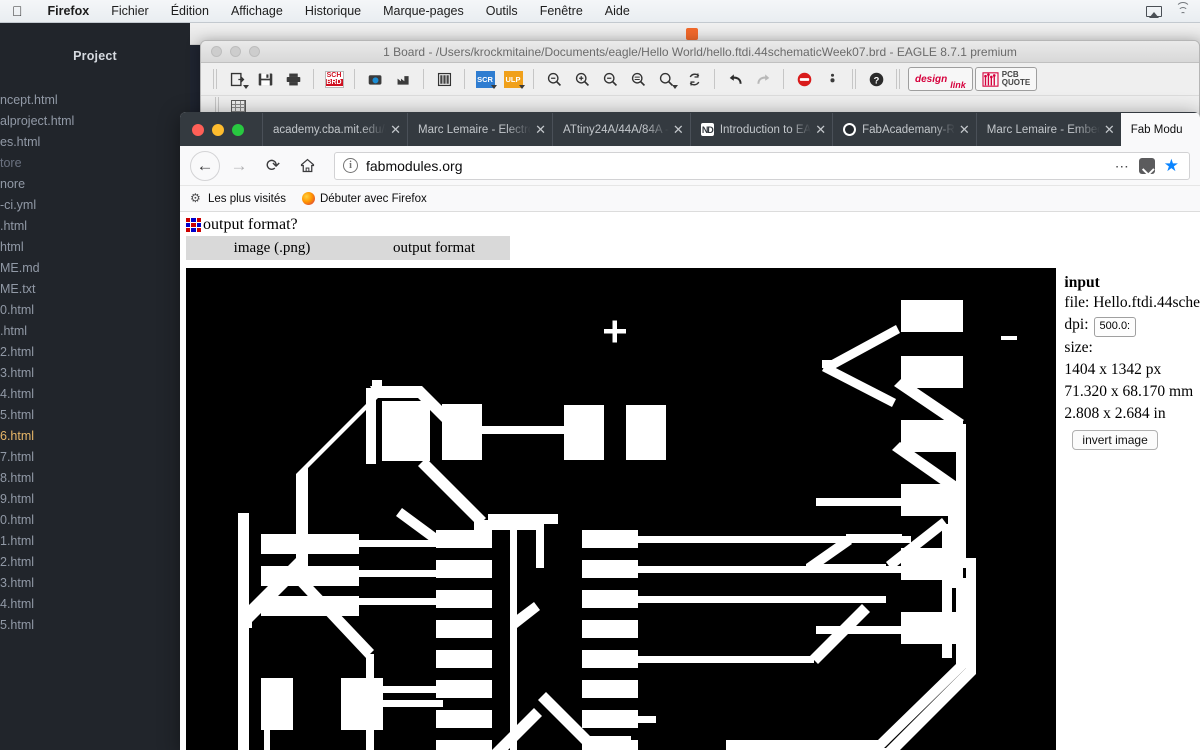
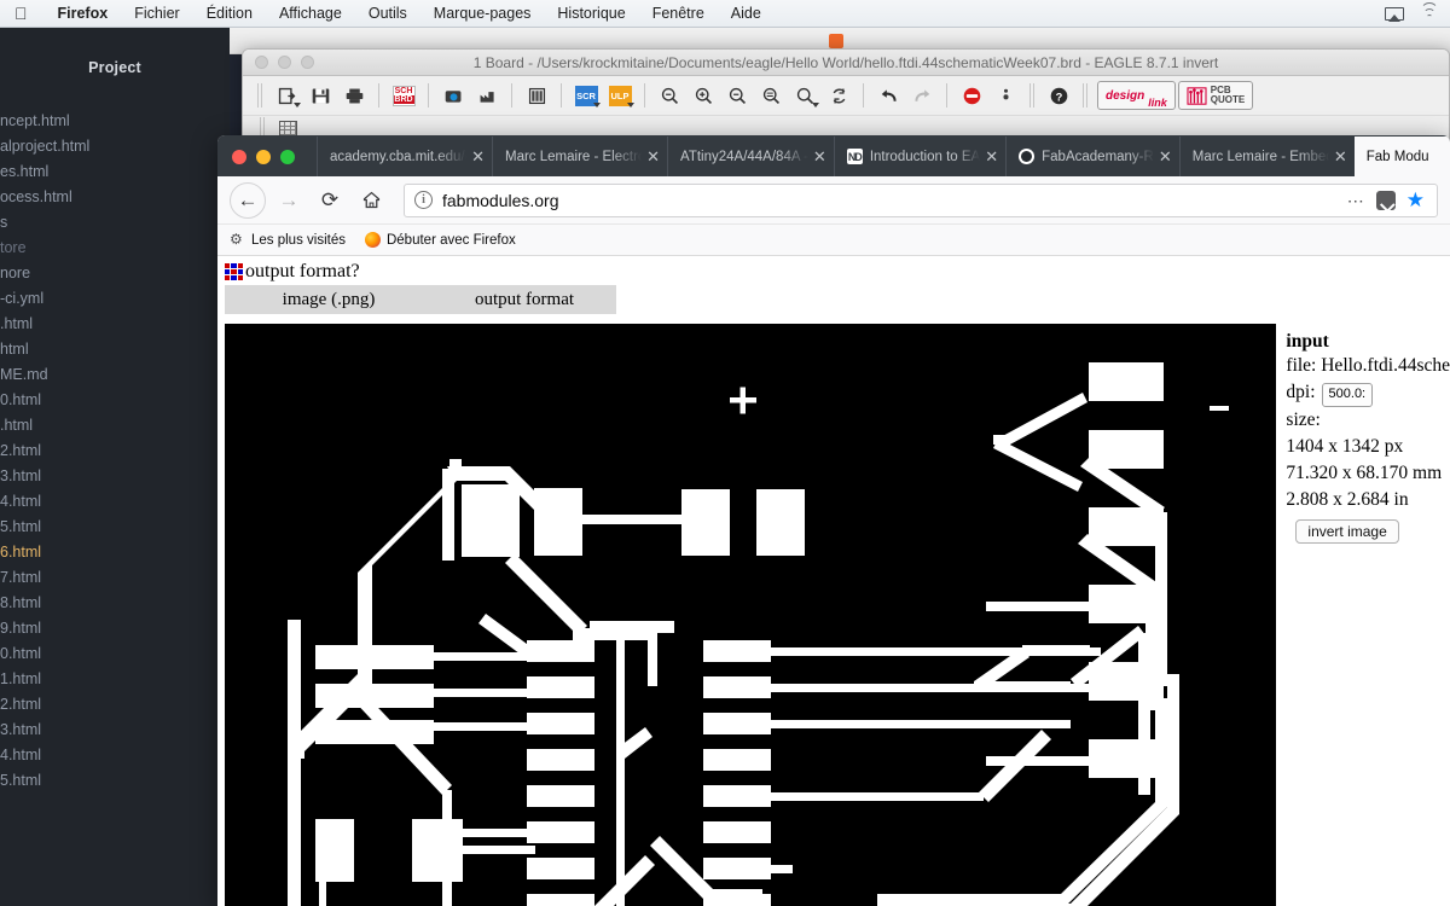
  
  Firefox
  Fichier
  Édition
  Affichage
- Historique
+ Outils
  Marque-pages
- Outils
+ Historique
  Fenêtre
  Aide
  Project
  ncept.html
  alproject.html
  es.html
+ ocess.html
+ s
  tore
  nore
  -ci.yml
  .html
  html
  ME.md
- ME.txt
  0.html
  .html
  2.html
  3.html
  4.html
  5.html
  6.html
  7.html
  8.html
  9.html
  0.html
  1.html
  2.html
  3.html
  4.html
  5.html
- 1 Board - /Users/krockmitaine/Documents/eagle/Hello World/hello.ftdi.44schematicWeek07.brd - EAGLE 8.7.1 premium
+ 1 Board - /Users/krockmitaine/Documents/eagle/Hello World/hello.ftdi.44schematicWeek07.brd - EAGLE 8.7.1 invert
  SCR
  ULP
  ?
  design
  link
  PCB
  QUOTE
  academy.cba.mit.edu/
  ✕
  Marc Lemaire - Electr
  ✕
  ATtiny24A/44A/84A -
  ✕
  ND
  Introduction to EA
  ✕
  FabAcademany-R
  ✕
  Marc Lemaire - Embe
  ✕
  Fab Modu
  ←
  →
  ⟳
  i
  fabmodules.org
  ⋯
  ★
  ⚙
  Les plus visités
  Débuter avec Firefox
  output format?
  image (.png)
  output format
  input
  file: Hello.ftdi.44sche
  dpi:
  500.0:
  size:
  1404 x 1342 px
  71.320 x 68.170 mm
  2.808 x 2.684 in
  invert image
